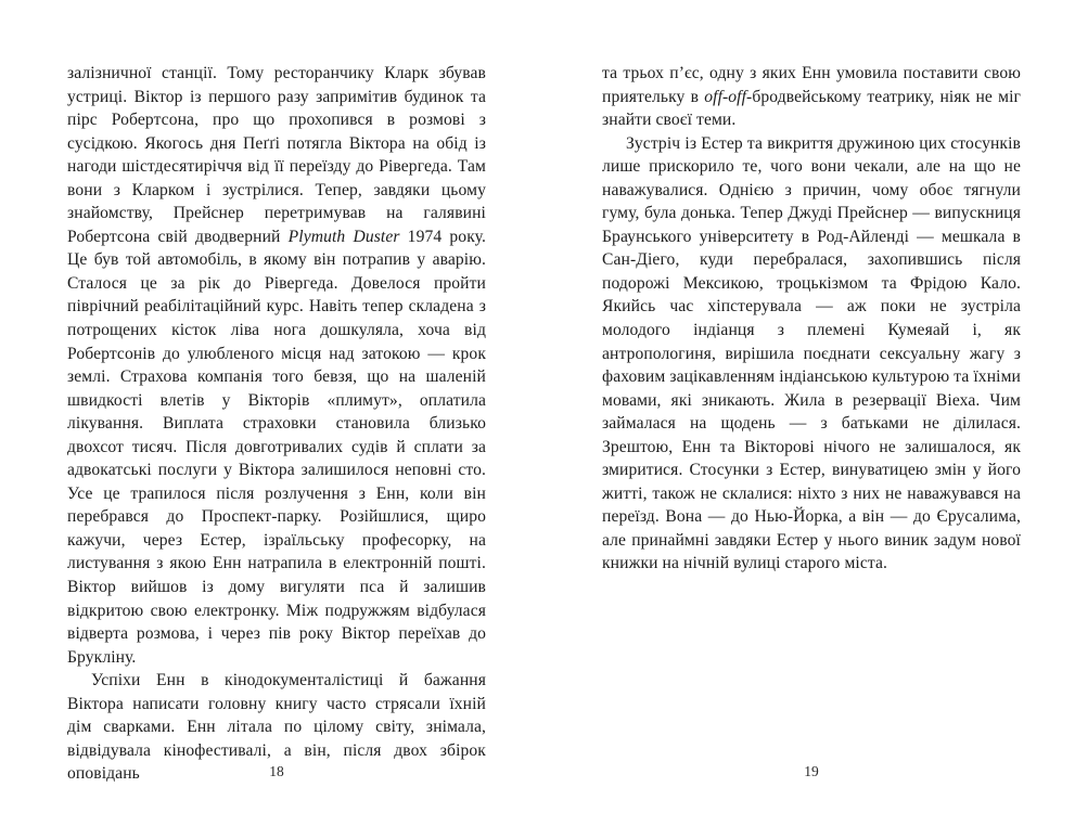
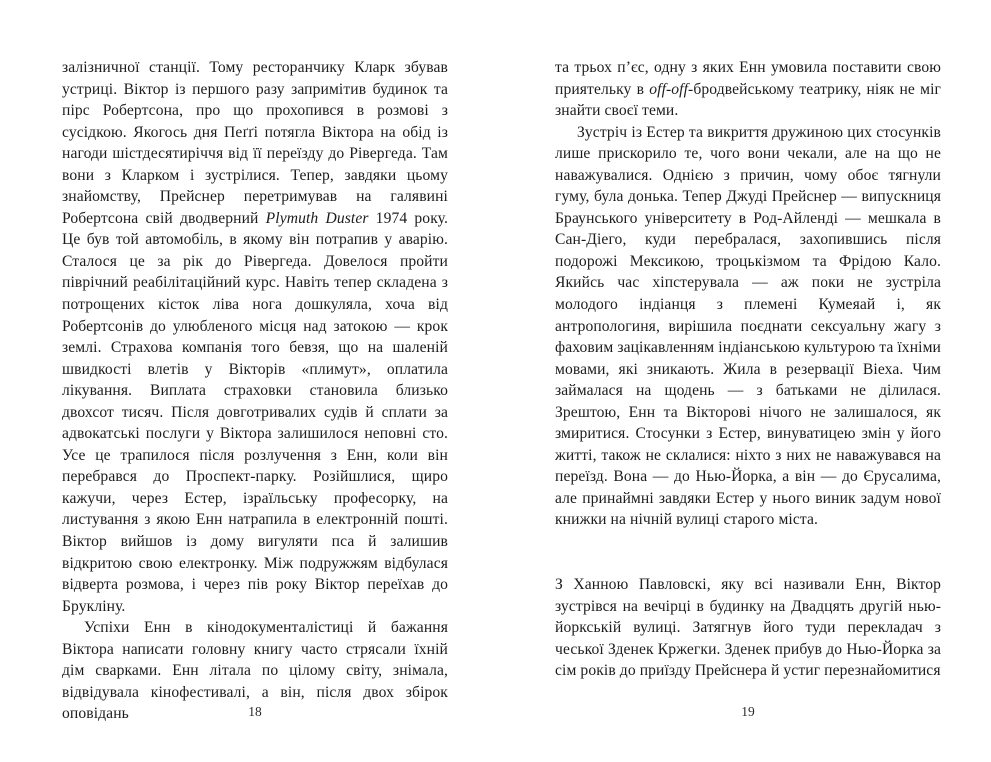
  залізничної станції. Тому ресторанчику Кларк збував устриці. Віктор із першого разу запримітив будинок та пірс Робертсона, про що прохопився в розмові з сусідкою. Якогось дня Пеґґі потягла Віктора на обід із нагоди шістдесятиріччя від її переїзду до Рівергеда. Там вони з Кларком і зустрілися. Тепер, завдяки цьому знайомству, Прейснер перетримував на галявині Робертсона свій дводверний Plymuth Duster 1974 року. Це був той автомобіль, в якому він потрапив у аварію. Сталося це за рік до Рівергеда. Довелося пройти піврічний реабілітаційний курс. Навіть тепер складена з потрощених кісток ліва нога дошкуляла, хоча від Робертсонів до улюбленого місця над затокою — крок землі. Страхова компанія того бевзя, що на шаленій швидкості влетів у Вікторів «плимут», оплатила лікування. Виплата страховки становила близько двохсот тисяч. Після довготривалих судів й сплати за адвокатські послуги у Віктора залишилося неповні сто. Усе це трапилося після розлучення з Енн, коли він перебрався до Проспект-парку. Розійшлися, щиро кажучи, через Естер, ізраїльську професорку, на листування з якою Енн натрапила в електронній пошті. Віктор вийшов із дому вигуляти пса й залишив відкритою свою електронку. Між подружжям відбулася відверта розмова, і через пів року Віктор переїхав до Брукліну.
  Успіхи Енн в кінодокументалістиці й бажання Віктора написати головну книгу часто стрясали їхній дім сварками. Енн літала по цілому світу, знімала, відвідувала кінофестивалі, а він, після двох збірок оповідань
  та трьох п’єс, одну з яких Енн умовила поставити свою приятельку в off-off-бродвейському театрику, ніяк не міг знайти своєї теми.
  Зустріч із Естер та викриття дружиною цих стосунків лише прискорило те, чого вони чекали, але на що не наважувалися. Однією з причин, чому обоє тягнули гуму, була донька. Тепер Джуді Прейснер — випускниця Браунського університету в Род-Айленді — мешкала в Сан-Діего, куди перебралася, захопившись після подорожі Мексикою, троцькізмом та Фрідою Кало. Якийсь час хіпстерувала — аж поки не зустріла молодого індіанця з племені Кумеяай і, як антропологиня, вирішила поєднати сексуальну жагу з фаховим зацікавленням індіанською культурою та їхніми мовами, які зникають. Жила в резервації Віеха. Чим займалася на щодень — з батьками не ділилася. Зрештою, Енн та Вікторові нічого не залишалося, як змиритися. Стосунки з Естер, винуватицею змін у його житті, також не склалися: ніхто з них не наважувався на переїзд. Вона — до Нью-Йорка, а він — до Єрусалима, але принаймні завдяки Естер у нього виник задум нової книжки на нічній вулиці старого міста.
+ З Ханною Павловскі, яку всі називали Енн, Віктор зустрівся на вечірці в будинку на Двадцять другій нью-йоркській вулиці. Затягнув його туди перекладач з чеської Зденек Кржегки. Зденек прибув до Нью-Йорка за сім років до приїзду Прейснера й устиг перезнайомитися
  18
  19
